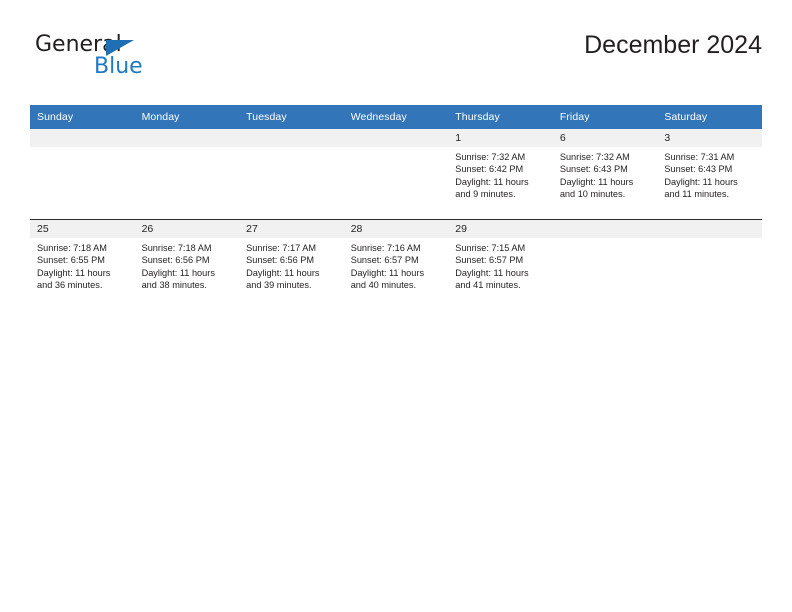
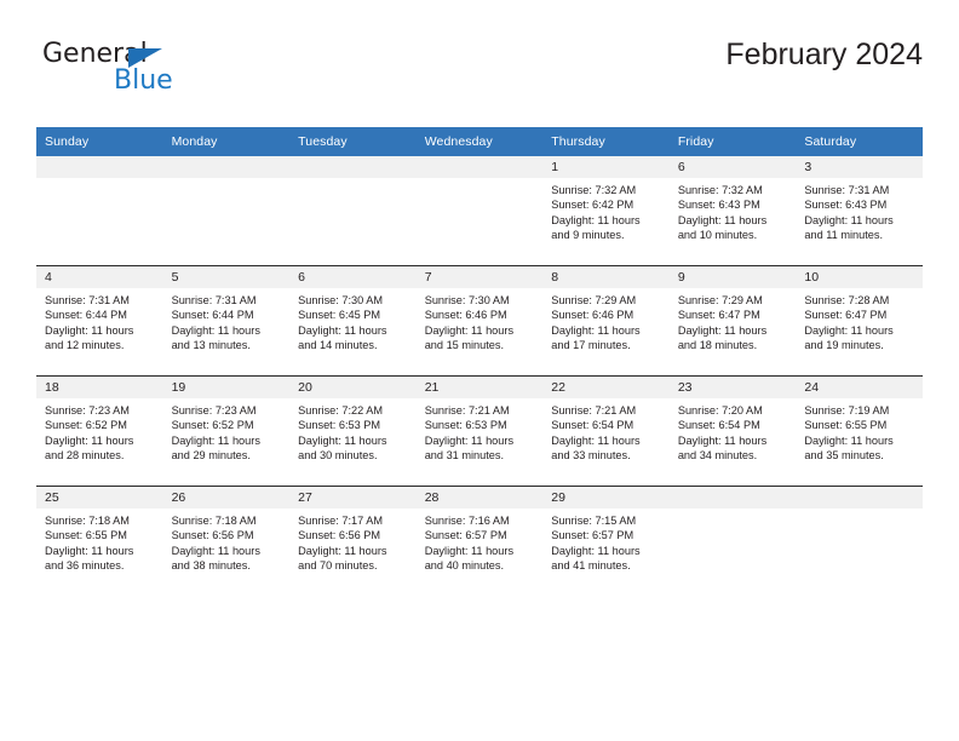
  General
  Blue
- December 2024
+ February 2024
  Sunday	Monday	Tuesday	Wednesday	Thursday	Friday	Saturday
  				1 Sunrise: 7:32 AM Sunset: 6:42 PM Daylight: 11 hours and 9 minutes.	6 Sunrise: 7:32 AM Sunset: 6:43 PM Daylight: 11 hours and 10 minutes.	3 Sunrise: 7:31 AM Sunset: 6:43 PM Daylight: 11 hours and 11 minutes.
+ 4 Sunrise: 7:31 AM Sunset: 6:44 PM Daylight: 11 hours and 12 minutes.	5 Sunrise: 7:31 AM Sunset: 6:44 PM Daylight: 11 hours and 13 minutes.	6 Sunrise: 7:30 AM Sunset: 6:45 PM Daylight: 11 hours and 14 minutes.	7 Sunrise: 7:30 AM Sunset: 6:46 PM Daylight: 11 hours and 15 minutes.	8 Sunrise: 7:29 AM Sunset: 6:46 PM Daylight: 11 hours and 17 minutes.	9 Sunrise: 7:29 AM Sunset: 6:47 PM Daylight: 11 hours and 18 minutes.	10 Sunrise: 7:28 AM Sunset: 6:47 PM Daylight: 11 hours and 19 minutes.
+ 18 Sunrise: 7:23 AM Sunset: 6:52 PM Daylight: 11 hours and 28 minutes.	19 Sunrise: 7:23 AM Sunset: 6:52 PM Daylight: 11 hours and 29 minutes.	20 Sunrise: 7:22 AM Sunset: 6:53 PM Daylight: 11 hours and 30 minutes.	21 Sunrise: 7:21 AM Sunset: 6:53 PM Daylight: 11 hours and 31 minutes.	22 Sunrise: 7:21 AM Sunset: 6:54 PM Daylight: 11 hours and 33 minutes.	23 Sunrise: 7:20 AM Sunset: 6:54 PM Daylight: 11 hours and 34 minutes.	24 Sunrise: 7:19 AM Sunset: 6:55 PM Daylight: 11 hours and 35 minutes.
- 25 Sunrise: 7:18 AM Sunset: 6:55 PM Daylight: 11 hours and 36 minutes.	26 Sunrise: 7:18 AM Sunset: 6:56 PM Daylight: 11 hours and 38 minutes.	27 Sunrise: 7:17 AM Sunset: 6:56 PM Daylight: 11 hours and 39 minutes.	28 Sunrise: 7:16 AM Sunset: 6:57 PM Daylight: 11 hours and 40 minutes.	29 Sunrise: 7:15 AM Sunset: 6:57 PM Daylight: 11 hours and 41 minutes.
+ 25 Sunrise: 7:18 AM Sunset: 6:55 PM Daylight: 11 hours and 36 minutes.	26 Sunrise: 7:18 AM Sunset: 6:56 PM Daylight: 11 hours and 38 minutes.	27 Sunrise: 7:17 AM Sunset: 6:56 PM Daylight: 11 hours and 70 minutes.	28 Sunrise: 7:16 AM Sunset: 6:57 PM Daylight: 11 hours and 40 minutes.	29 Sunrise: 7:15 AM Sunset: 6:57 PM Daylight: 11 hours and 41 minutes.
